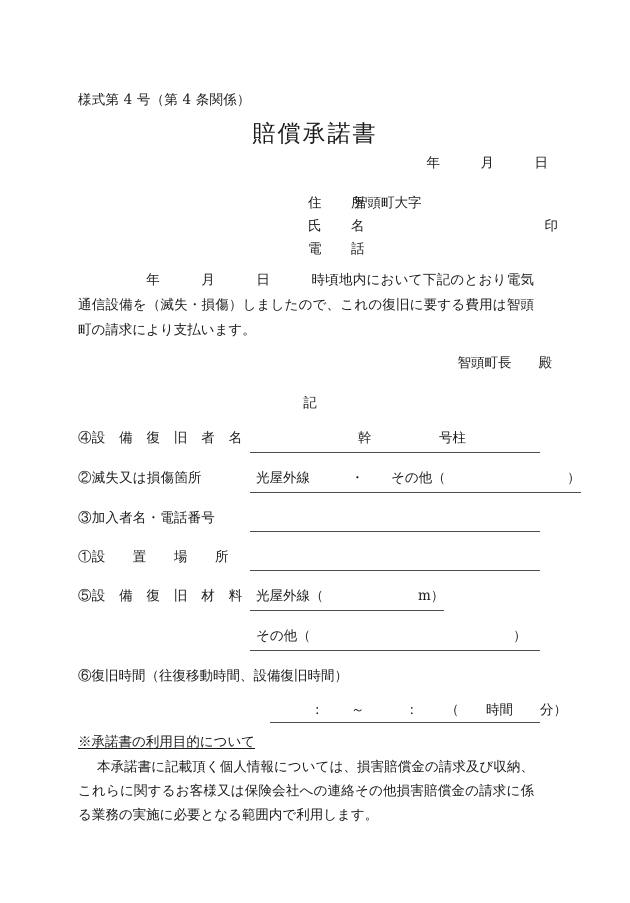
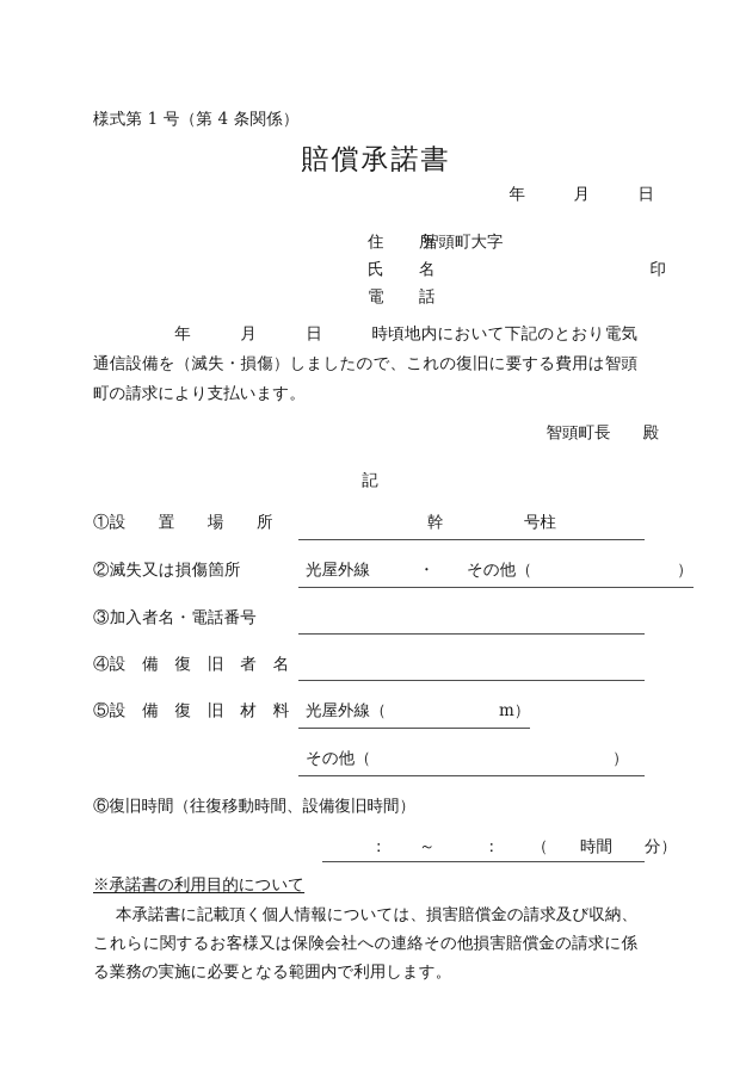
- 様式第 4 号（第 4 条関係）
+ 様式第 1 号（第 4 条関係）
  賠償承諾書
  年 月 日
  智頭町大字
  氏 名
  印
  電 話
  年 月 日 時頃地内において下記のとおり電気通信設備を（滅失・損傷）しましたので、これの復旧に要する費用は智頭町の請求により支払います。
  智頭町長 殿
  記
- ④設 備 復 旧 者 名
+ ①設 置 場 所
  幹 号柱
  ②滅失又は損傷箇所
  光屋外線 ・ その他（ ）
  ③加入者名・電話番号
- ①設 置 場 所
+ ④設 備 復 旧 者 名
  ⑤設 備 復 旧 材 料
  光屋外線（ m）
  その他（ ）
  ⑥復旧時間（往復移動時間、設備復旧時間）
  ： ～ ： （ 時間 分）
  ※承諾書の利用目的について
  本承諾書に記載頂く個人情報については、損害賠償金の請求及び収納、これらに関するお客様又は保険会社への連絡その他損害賠償金の請求に係る業務の実施に必要となる範囲内で利用します。
